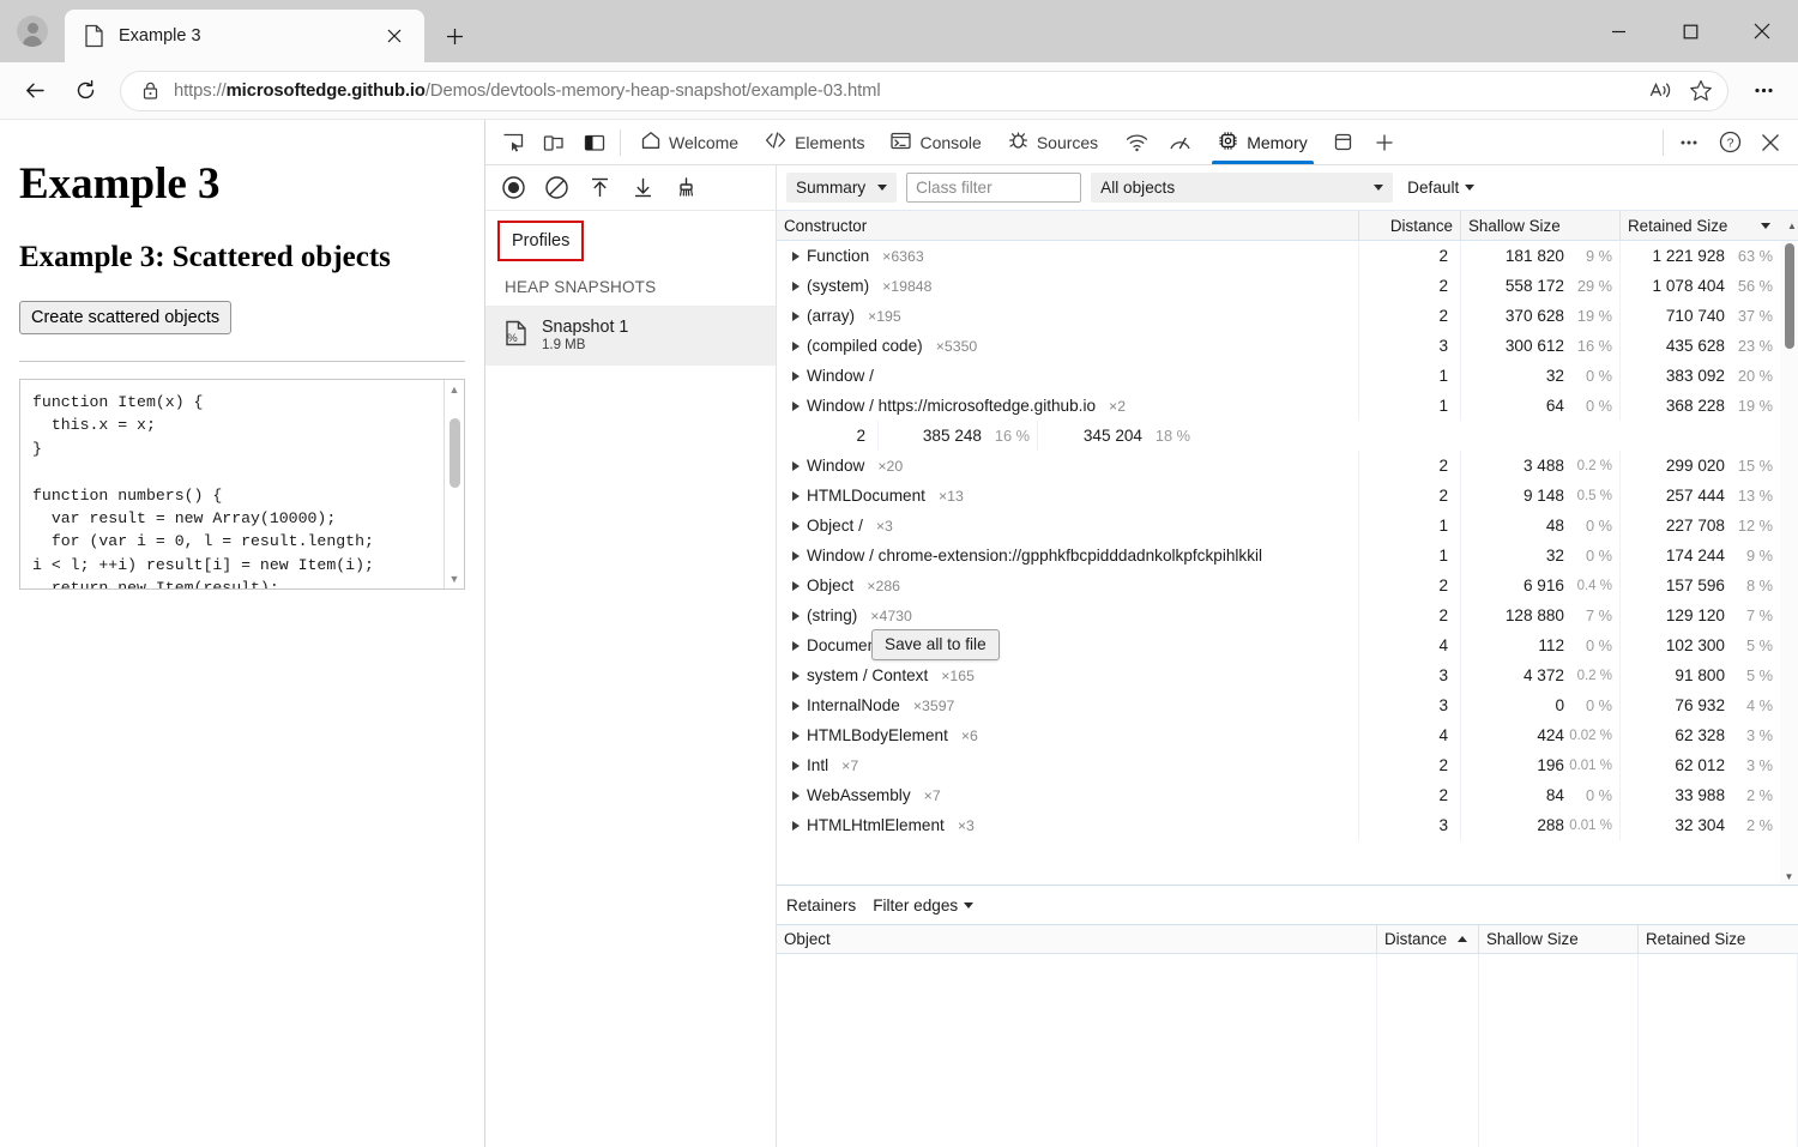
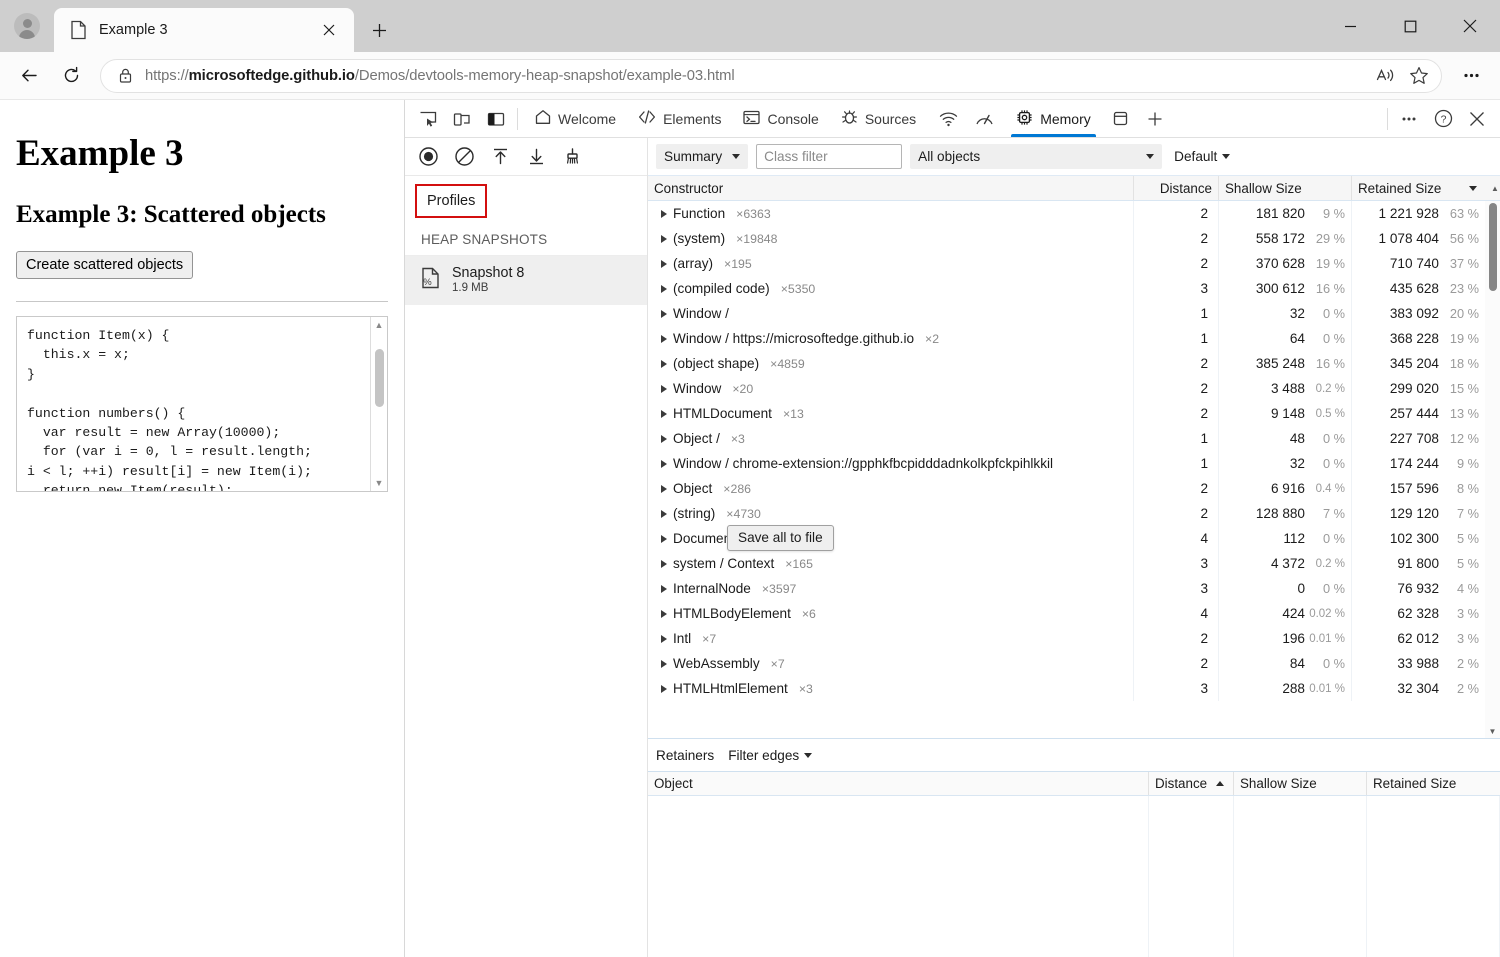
  Example 3
  https://microsoftedge.github.io/Demos/devtools-memory-heap-snapshot/example-03.html
  Example 3
  Example 3: Scattered objects
  Create scattered objects
  function Item(x) {
  this.x = x;
  }
  function numbers() {
  var result = new Array(10000);
  for (var i = 0, l = result.length;
  i < l; ++i) result[i] = new Item(i);
  return new Item(result);
  ▲
  ▼
  Welcome
  Elements
  Console
  Sources
  Memory
  ?
  Profiles
  HEAP SNAPSHOTS
  %
- Snapshot 1
+ Snapshot 8
  1.9 MB
  Summary
  Class filter
  All objects
  Default
  Constructor
  Distance
  Shallow Size
  Retained Size
  ▲
  ▼
  Function
  ×6363
  2
  181 820
  9 %
  1 221 928
  63 %
  (system)
  ×19848
  2
  558 172
  29 %
  1 078 404
  56 %
  (array)
  ×195
  2
  370 628
  19 %
  710 740
  37 %
  (compiled code)
  ×5350
  3
  300 612
  16 %
  435 628
  23 %
  Window /
  1
  32
  0 %
  383 092
  20 %
  Window / https://microsoftedge.github.io
  ×2
  1
  64
  0 %
  368 228
  19 %
+ (object shape)
+ ×4859
  2
  385 248
  16 %
  345 204
  18 %
  Window
  ×20
  2
  3 488
  0.2 %
  299 020
  15 %
  HTMLDocument
  ×13
  2
  9 148
  0.5 %
  257 444
  13 %
  Object /
  ×3
  1
  48
  0 %
  227 708
  12 %
  Window / chrome-extension://gpphkfbcpidddadnkolkpfckpihlkkil
  1
  32
  0 %
  174 244
  9 %
  Object
  ×286
  2
  6 916
  0.4 %
  157 596
  8 %
  (string)
  ×4730
  2
  128 880
  7 %
  129 120
  7 %
  Docume
  4
  112
  0 %
  102 300
  5 %
  system / Context
  ×165
  3
  4 372
  0.2 %
  91 800
  5 %
  InternalNode
  ×3597
  3
  0
  0 %
  76 932
  4 %
  HTMLBodyElement
  ×6
  4
  424
  0.02 %
  62 328
  3 %
  Intl
  ×7
  2
  196
  0.01 %
  62 012
  3 %
  WebAssembly
  ×7
  2
  84
  0 %
  33 988
  2 %
  HTMLHtmlElement
  ×3
  3
  288
  0.01 %
  32 304
  2 %
  Save all to file
  Retainers
  Filter edges
  Object
  Distance
  Shallow Size
  Retained Size
